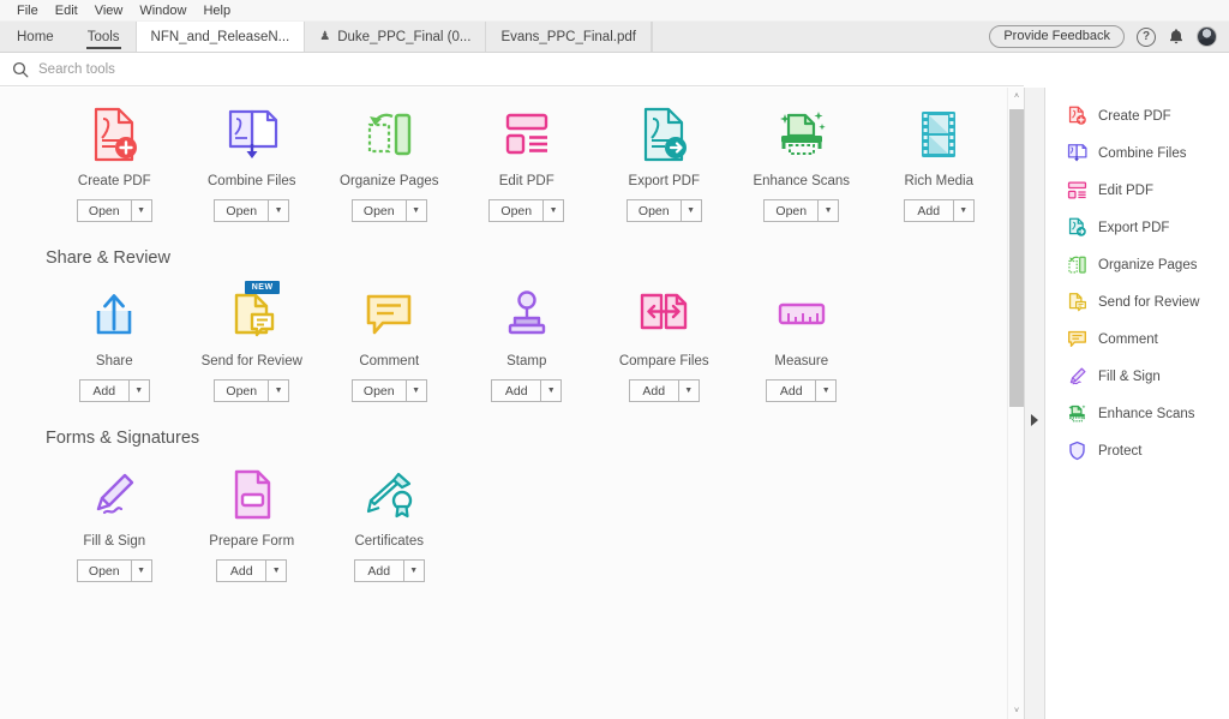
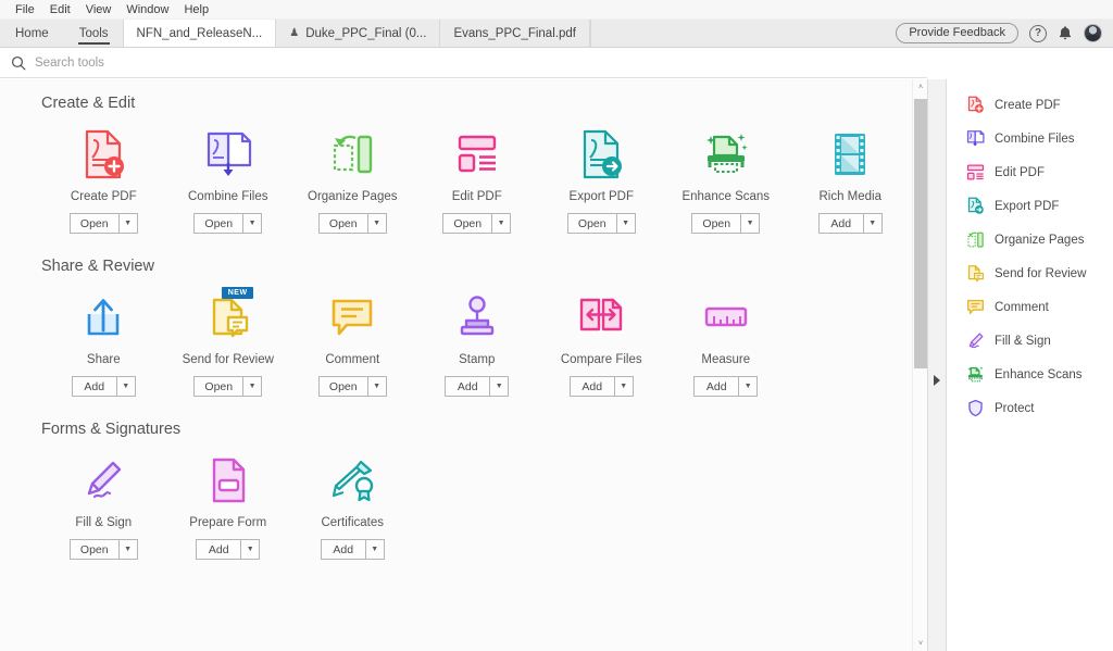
  File
  Edit
  View
  Window
  Help
  Home
  Tools
  NFN_and_ReleaseN...
  ♟
  Duke_PPC_Final (0...
  Evans_PPC_Final.pdf
  Provide Feedback
  ?
  Search tools
+ Create & Edit
  Create PDF
  Open
  Combine Files
  Open
  Organize Pages
  Open
  Edit PDF
  Open
  Export PDF
  Open
  Enhance Scans
  Open
  Rich Media
  Add
  Share & Review
  Share
  Add
  Send for Review
  Open
  Comment
  Open
  Stamp
  Add
  Compare Files
  Add
  Measure
  Add
  Forms & Signatures
  Fill & Sign
  Open
  Prepare Form
  Add
  Certificates
  Add
  Create PDF
  Combine Files
  Edit PDF
  Export PDF
  Organize Pages
  Send for Review
  Comment
  Fill & Sign
  Enhance Scans
  Protect
